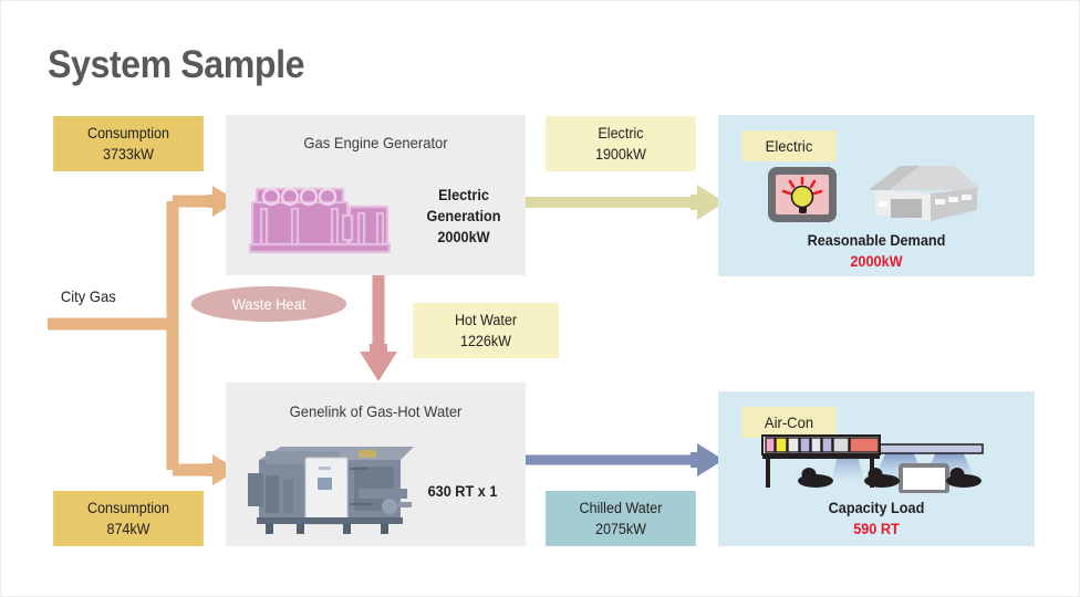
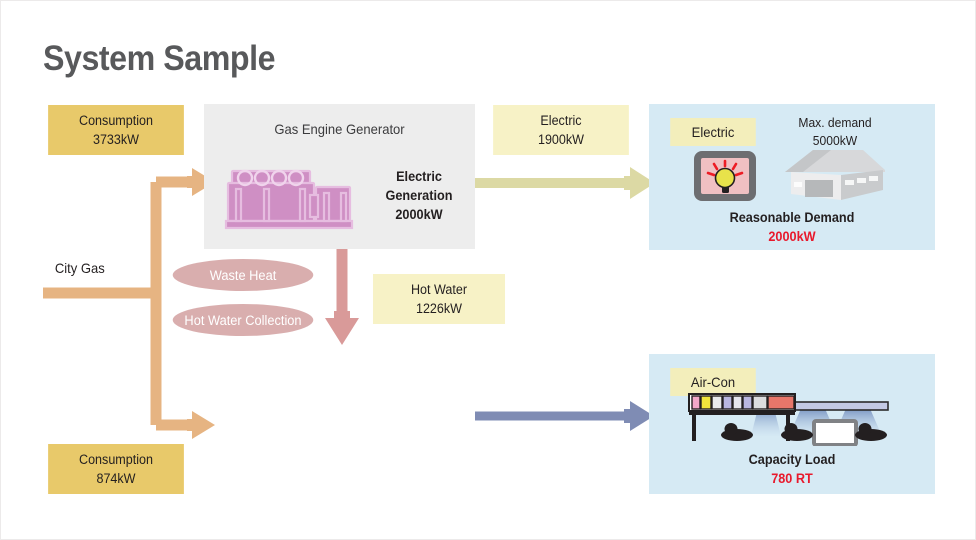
  System Sample
  Consumption
  3733kW
  Consumption
  874kW
  City Gas
  Gas Engine Generator
  Electric
  Generation
  2000kW
  Electric
  1900kW
  Electric
+ Max. demand
+ 5000kW
  Reasonable Demand
  2000kW
  Waste Heat
+ Hot Water Collection
  Hot Water
  1226kW
- Genelink of Gas-Hot Water
- 630 RT x 1
- Chilled Water
- 2075kW
  Air-Con
  Capacity Load
- 590 RT
+ 780 RT
